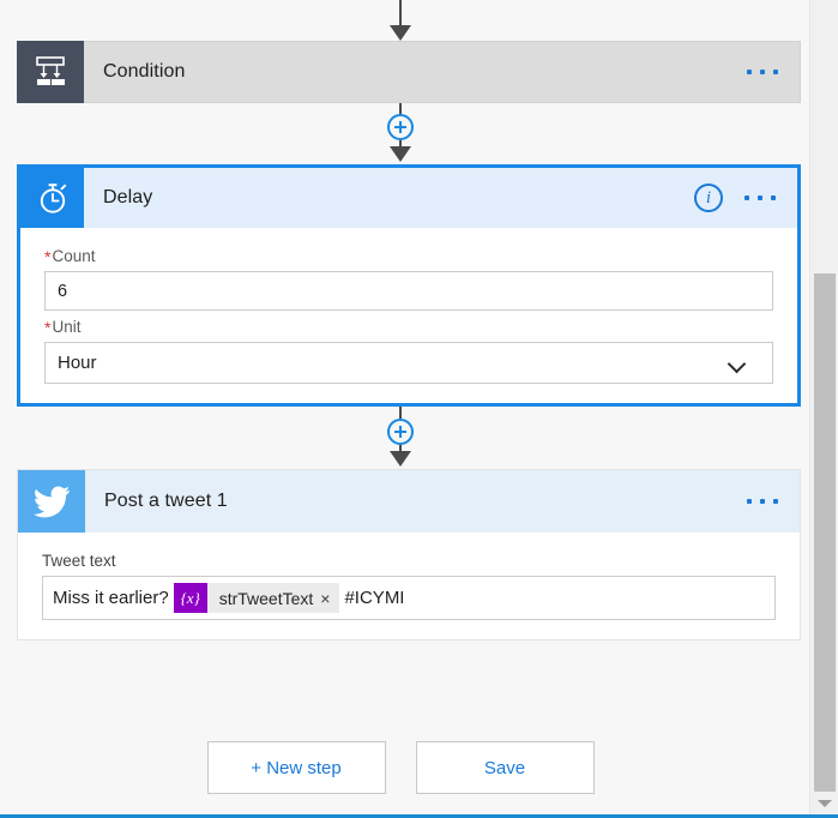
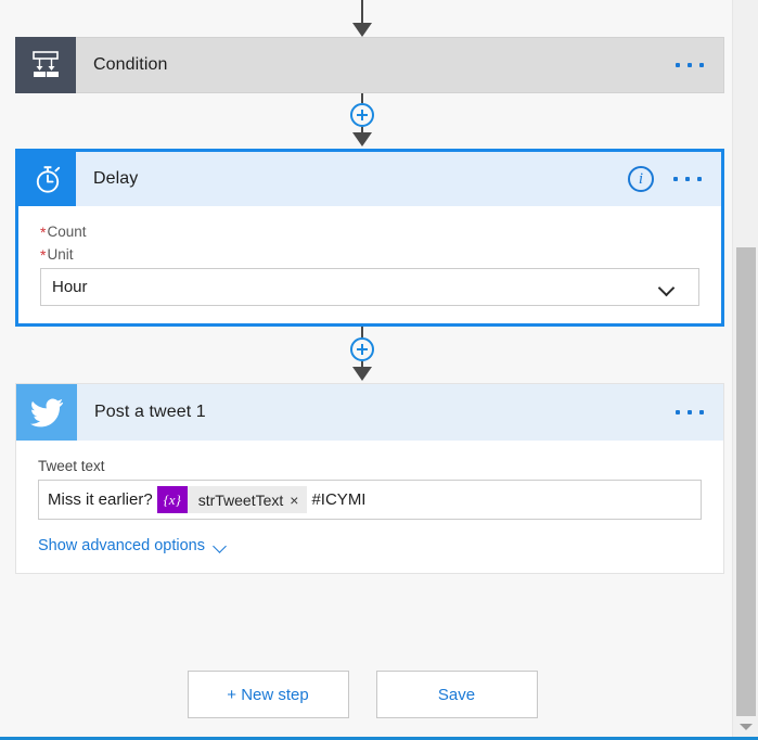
  Condition
  Delay
  i
  *
  Count
- 6
  *
  Unit
  Hour
  Post a tweet 1
  Tweet text
  Miss it earlier?
  {x}
  strTweetText
  ×
  #ICYMI
+ Show advanced options
  + New step
  Save
